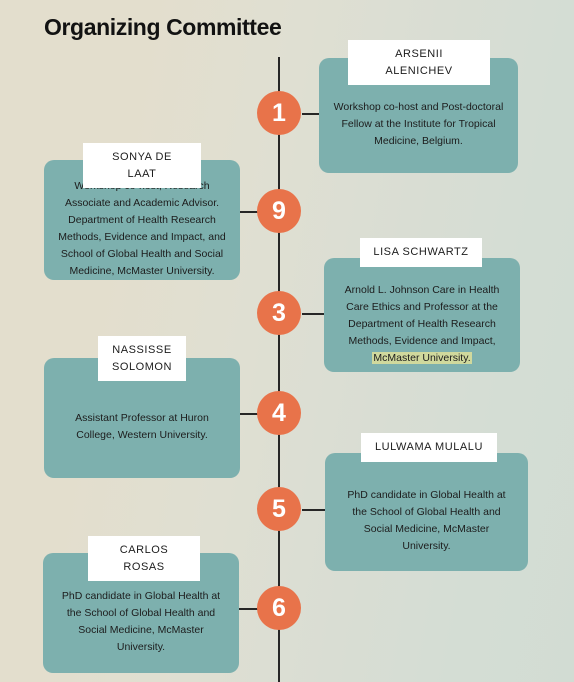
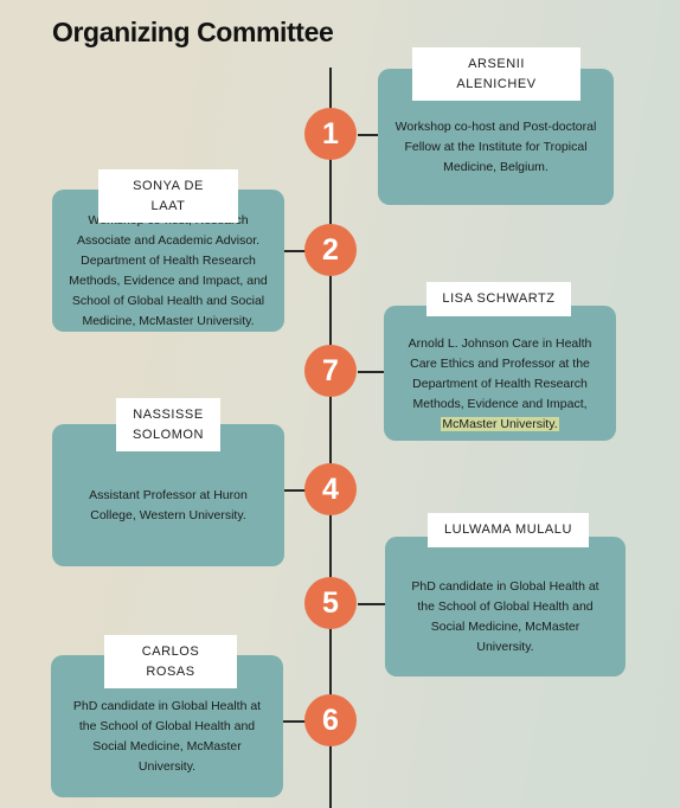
  Organizing Committee
  Workshop co-host and Post-doctoral Fellow at the Institute for Tropical Medicine, Belgium.
  ARSENII ALENICHEV
  1
  Wch Associate and Academic Advisor. Department of Health Research Methods, Evidence and Impact, and School of Global Health and Social Medicine, McMaster University.
  SONYA DE LAAT
- 9
+ 2
  Arnold L. Johnson Care in Health Care Ethics and Professor at the Department of Health Research Methods, Evidence and Impact, McMaster University.
  LISA SCHWARTZ
- 3
+ 7
  Assistant Professor at Huron College, Western University.
  NASSISSE
  SOLOMON
  4
  PhD candidate in Global Health at the School of Global Health and Social Medicine, McMaster University.
  LULWAMA MULALU
  5
  PhD candidate in Global Health at the School of Global Health and Social Medicine, McMaster University.
  CARLOS ROSAS
  6
